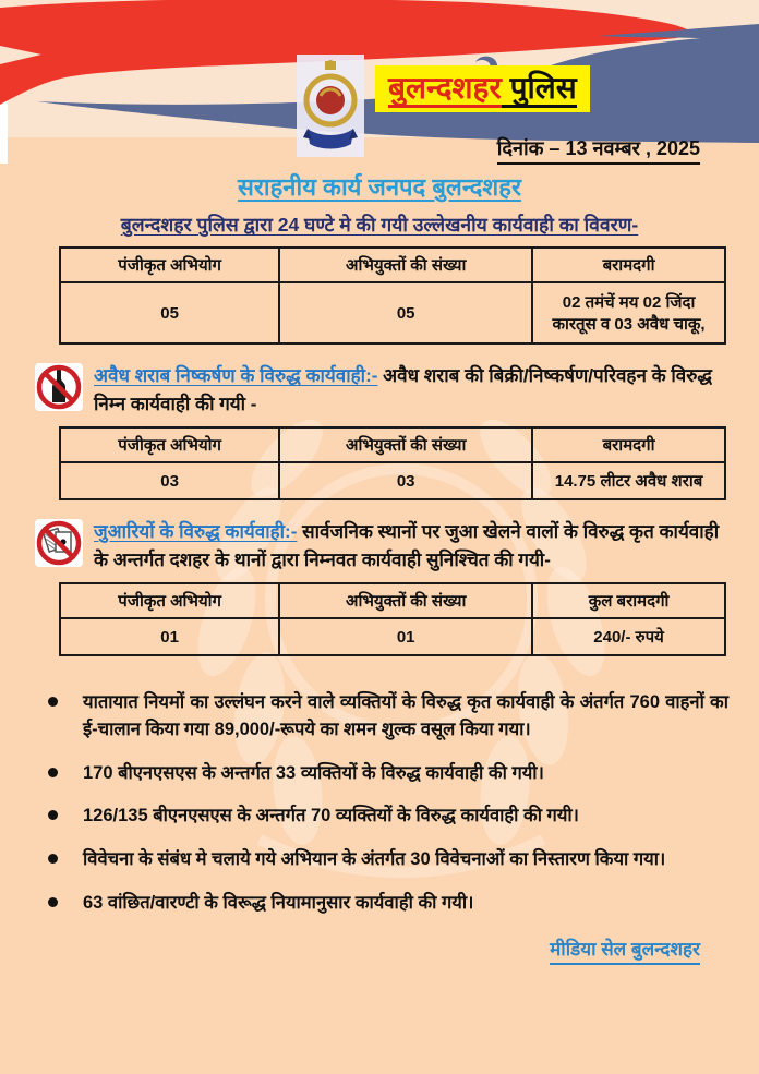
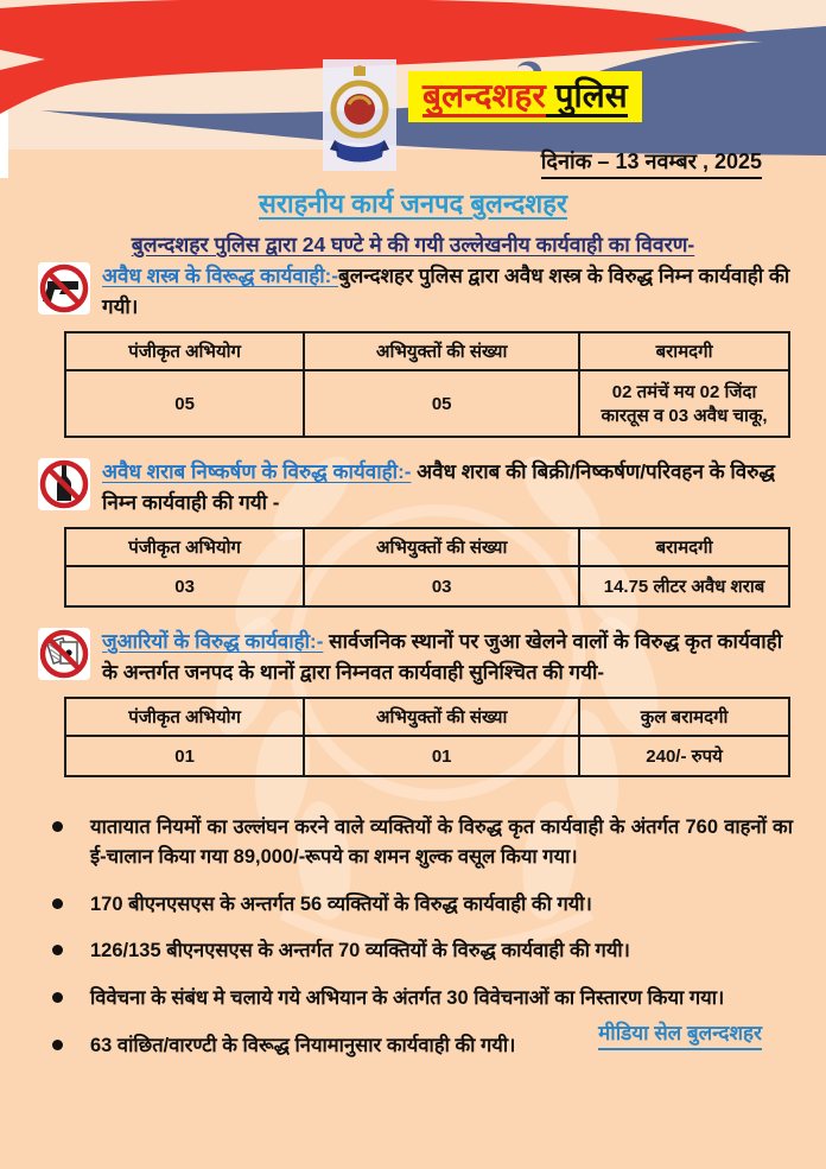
  बुलन्दशहर पुलिस
  दिनांक – 13 नवम्बर , 2025
  सराहनीय कार्य जनपद बुलन्दशहर
  बुलन्दशहर पुलिस द्वारा 24 घण्टे मे की गयी उल्लेखनीय कार्यवाही का विवरण-
+ अवैध शस्त्र के विरूद्ध कार्यवाही:-बुलन्दशहर पुलिस द्वारा अवैध शस्त्र के विरुद्ध निम्न कार्यवाही की गयी।
  पंजीकृत अभियोग	अभियुक्तों की संख्या	बरामदगी
  05	05	02 तमंचें मय 02 जिंदा कारतूस व 03 अवैध चाकू,
  अवैध शराब निष्कर्षण के विरुद्ध कार्यवाही:- अवैध शराब की बिक्री/निष्कर्षण/परिवहन के विरुद्ध निम्न कार्यवाही की गयी -
  पंजीकृत अभियोग	अभियुक्तों की संख्या	बरामदगी
  03	03	14.75 लीटर अवैध शराब
- जुआरियों के विरुद्ध कार्यवाही:- सार्वजनिक स्थानों पर जुआ खेलने वालों के विरुद्ध कृत कार्यवाही के अन्तर्गत दशहर के थानों द्वारा निम्नवत कार्यवाही सुनिश्चित की गयी-
+ जुआरियों के विरुद्ध कार्यवाही:- सार्वजनिक स्थानों पर जुआ खेलने वालों के विरुद्ध कृत कार्यवाही के अन्तर्गत जनपद के थानों द्वारा निम्नवत कार्यवाही सुनिश्चित की गयी-
  पंजीकृत अभियोग	अभियुक्तों की संख्या	कुल बरामदगी
  01	01	240/- रुपये
  यातायात नियमों का उल्लंघन करने वाले व्यक्तियों के विरुद्ध कृत कार्यवाही के अंतर्गत 760 वाहनों का ई-चालान किया गया 89,000/-रूपये का शमन शुल्क वसूल किया गया।
- 170 बीएनएसएस के अन्तर्गत 33 व्यक्तियों के विरुद्ध कार्यवाही की गयी।
+ 170 बीएनएसएस के अन्तर्गत 56 व्यक्तियों के विरुद्ध कार्यवाही की गयी।
  126/135 बीएनएसएस के अन्तर्गत 70 व्यक्तियों के विरुद्ध कार्यवाही की गयी।
  विवेचना के संबंध मे चलाये गये अभियान के अंतर्गत 30 विवेचनाओं का निस्तारण किया गया।
  63 वांछित/वारण्टी के विरूद्ध नियामानुसार कार्यवाही की गयी।
  मीडिया सेल बुलन्दशहर
